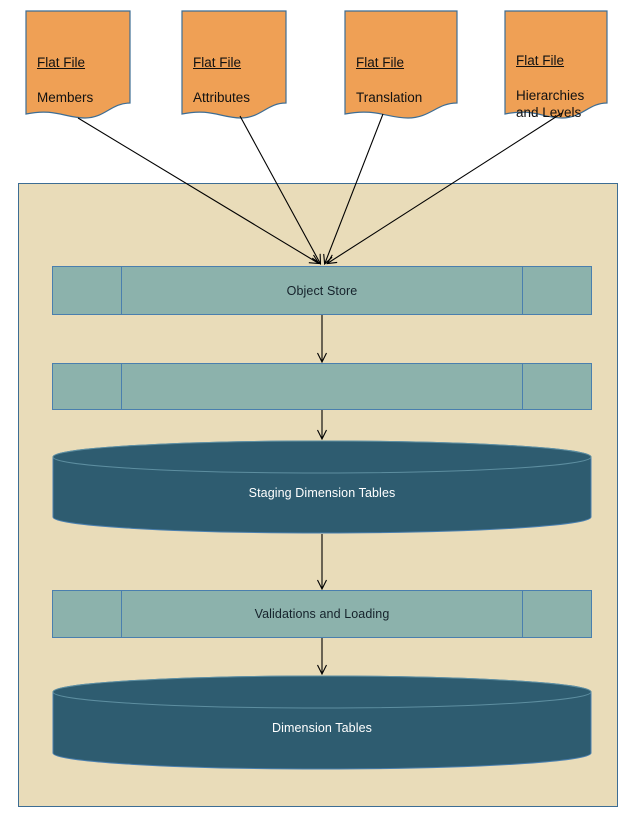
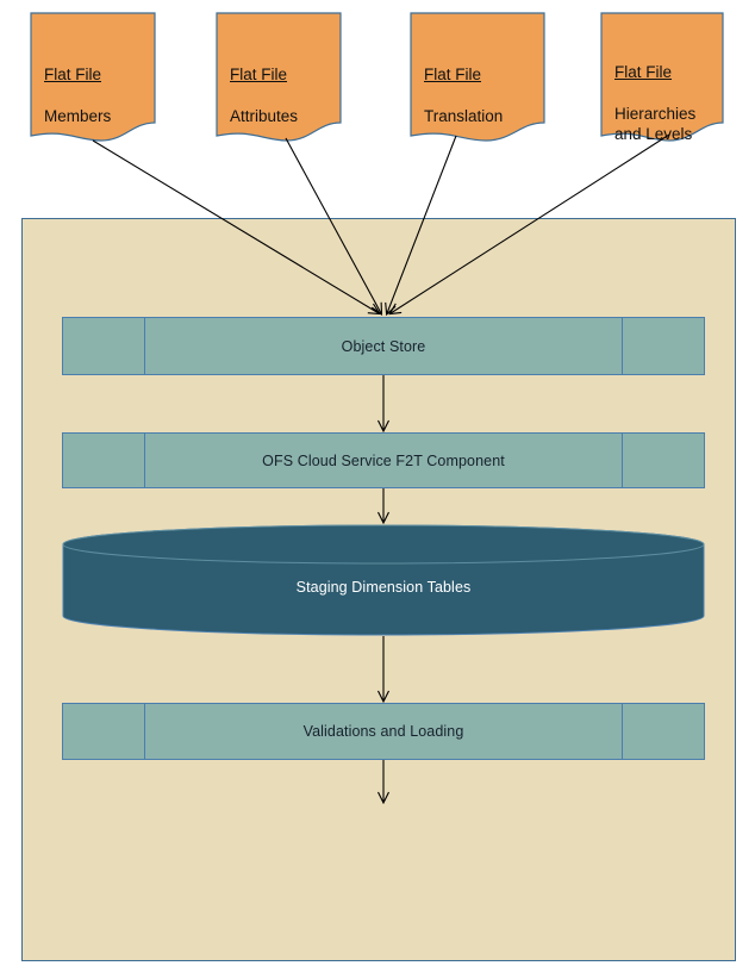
  Flat File
  Members
  Flat File
  Attributes
  Flat File
  Translation
  Flat File
  Hierarchies
  and Levels
  Object Store
+ OFS Cloud Service F2T Component
  Staging Dimension Tables
  Validations and Loading
- Dimension Tables
